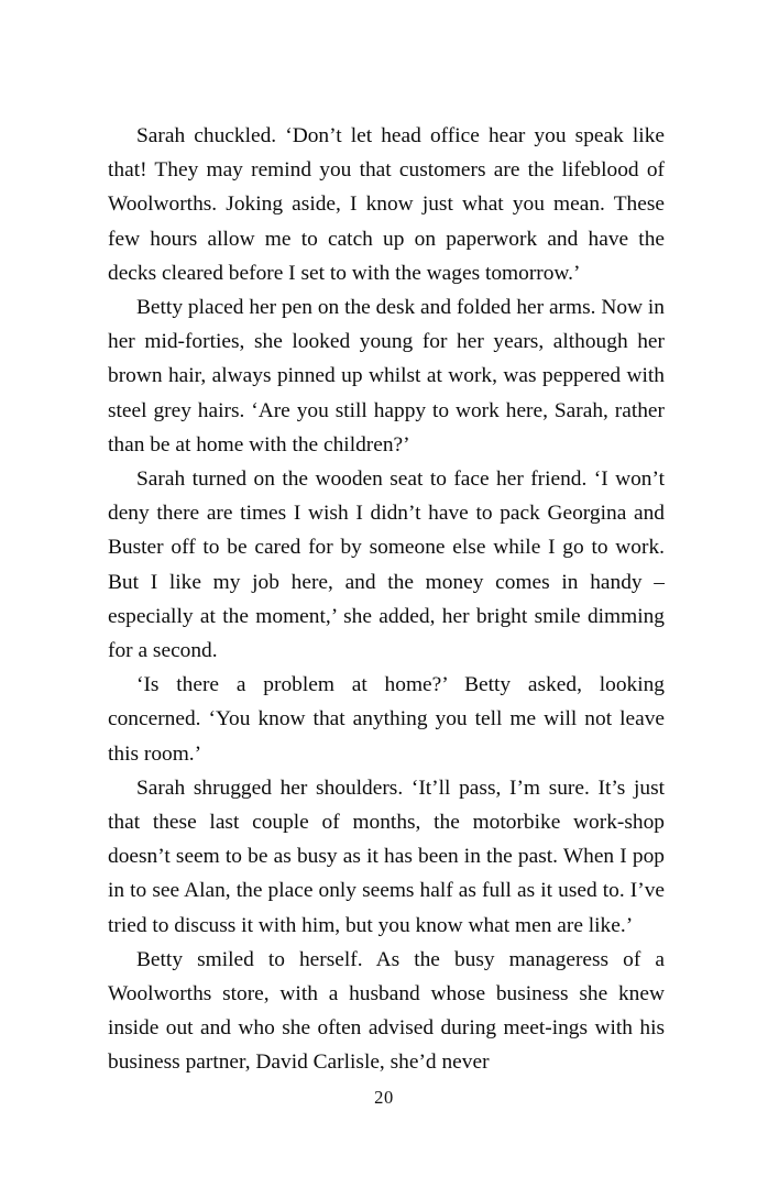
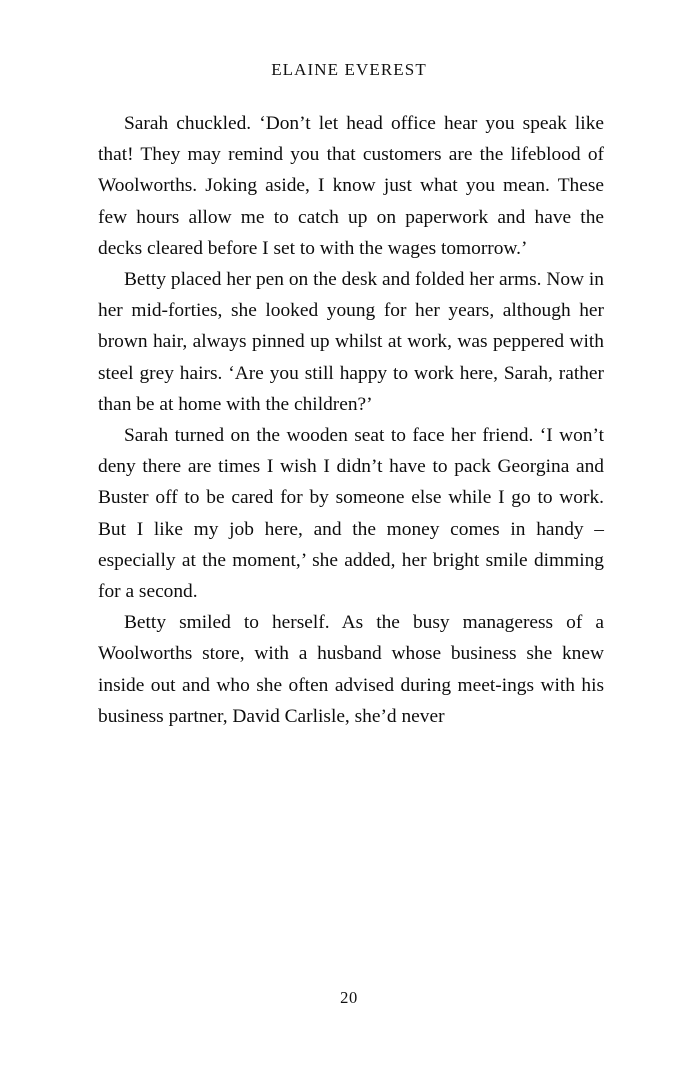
+ ELAINE EVEREST
  Sarah chuckled. ‘Don’t let head office hear you speak like that! They may remind you that customers are the lifeblood of Woolworths. Joking aside, I know just what you mean. These few hours allow me to catch up on paperwork and have the decks cleared before I set to with the wages tomorrow.’
  Betty placed her pen on the desk and folded her arms. Now in her mid-forties, she looked young for her years, although her brown hair, always pinned up whilst at work, was peppered with steel grey hairs. ‘Are you still happy to work here, Sarah, rather than be at home with the children?’
  Sarah turned on the wooden seat to face her friend. ‘I won’t deny there are times I wish I didn’t have to pack Georgina and Buster off to be cared for by someone else while I go to work. But I like my job here, and the money comes in handy – especially at the moment,’ she added, her bright smile dimming for a second.
- ‘Is there a problem at home?’ Betty asked, looking concerned. ‘You know that anything you tell me will not leave this room.’
- Sarah shrugged her shoulders. ‘It’ll pass, I’m sure. It’s just that these last couple of months, the motorbike work-shop doesn’t seem to be as busy as it has been in the past. When I pop in to see Alan, the place only seems half as full as it used to. I’ve tried to discuss it with him, but you know what men are like.’
  Betty smiled to herself. As the busy manageress of a Woolworths store, with a husband whose business she knew inside out and who she often advised during meet-ings with his business partner, David Carlisle, she’d never
  20
